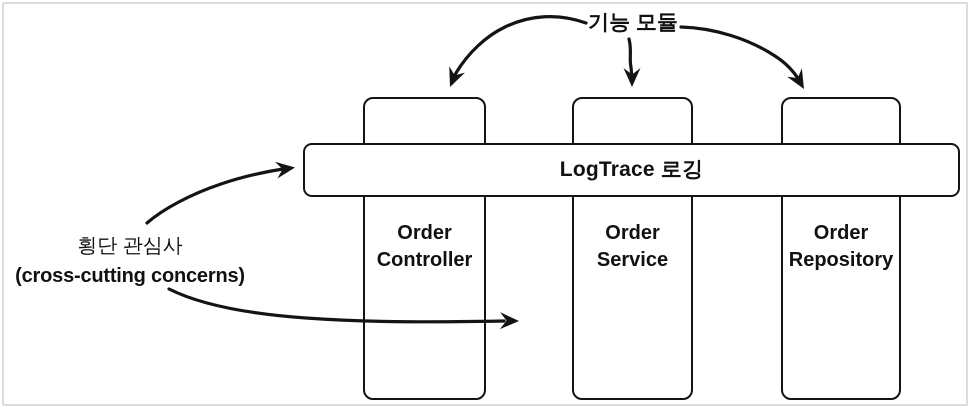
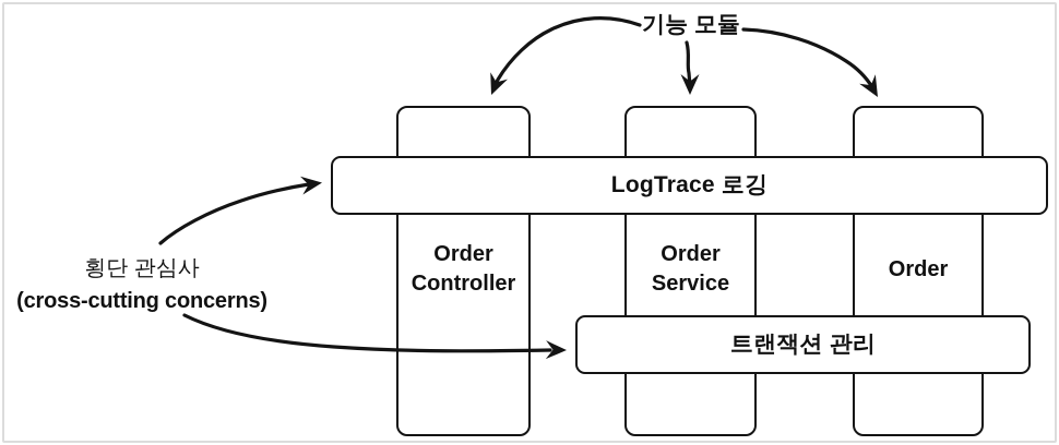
  LogTrace 로깅
+ 트랜잭션 관리
  Order
  Controller
  Order
  Service
  Order
- Repository
  기능 모듈
  횡단 관심사
  (cross-cutting concerns)
